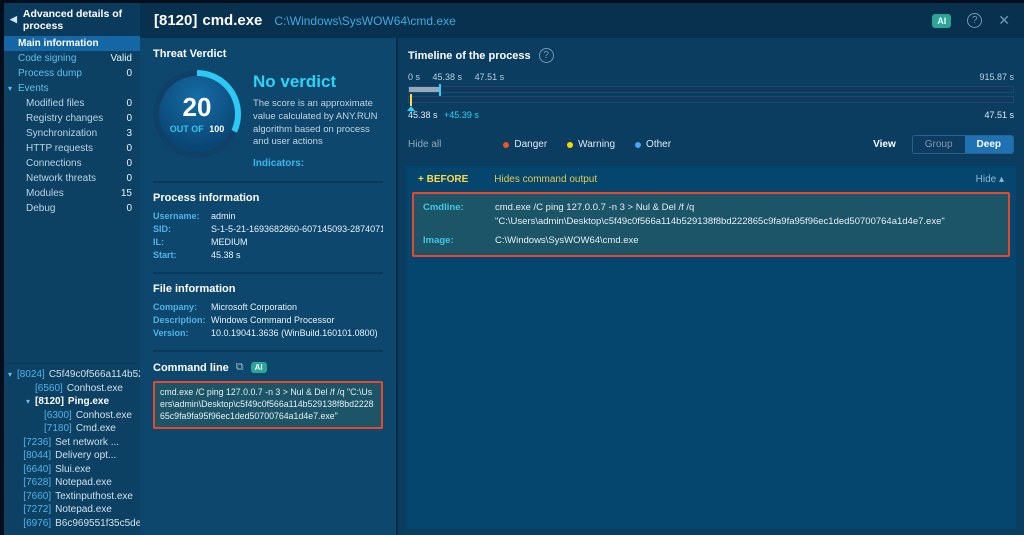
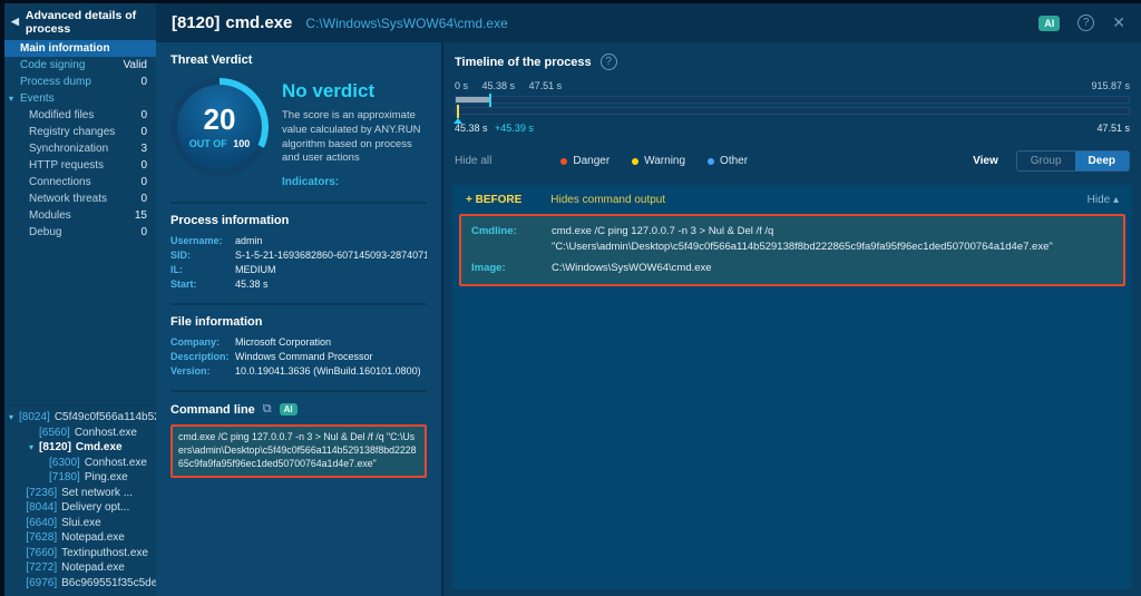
  ◀
  Advanced details of process
  Main information
  Code signing
  Valid
  Process dump
  0
  ▾
  Events
  Modified files
  0
  Registry changes
  0
  Synchronization
  3
  HTTP requests
  0
  Connections
  0
  Network threats
  0
  Modules
  15
  Debug
  0
  ▾
  [8024]
  [6560]
  Conhost.exe
  ▾
  [8120]
- Ping.exe
+ Cmd.exe
  [6300]
  Conhost.exe
  [7180]
- Cmd.exe
+ Ping.exe
  [7236]
  Set network ...
  [8044]
  Delivery opt...
  [6640]
  Slui.exe
  [7628]
  Notepad.exe
  [7660]
  Textinputhost.exe
  [7272]
  Notepad.exe
  [6976]
  [8120]
  cmd.exe
  C:\Windows\SysWOW64\cmd.exe
  AI
  ?
  ✕
  Threat Verdict
  20
  OUT OF 100
  No verdict
  The score is an approximate value calculated by ANY.RUN algorithm based on process and user actions
  Indicators:
  Process information
  Username:
  admin
  SID:
  S-1-5-21-1693682860-607145093-2874071
  IL:
  MEDIUM
  Start:
  45.38 s
  File information
  Company:
  Microsoft Corporation
  Description:
  Windows Command Processor
  Version:
  10.0.19041.3636 (WinBuild.160101.0800)
  Command line
  ⧉
  AI
  cmd.exe /C ping 127.0.0.7 -n 3 > Nul & Del /f /q "C:\Users\admin\Desktop\c5f49c0f566a114b529138f8bd222865c9fa9fa95f96ec1ded50700764a1d4e7.exe"
  Timeline of the process
  ?
  0 s 45.38 s 47.51 s
  915.87 s
  45.38 s +45.39 s
  47.51 s
  Hide all
  Danger
  Warning
  Other
  View
  Group
  Deep
  + BEFORE
  Hides command output
  Hide ▴
  Cmdline:
  cmd.exe /C ping 127.0.0.7 -n 3 > Nul & Del /f /q
  "C:\Users\admin\Desktop\c5f49c0f566a114b529138f8bd222865c9fa9fa95f96ec1ded50700764a1d4e7.exe"
  Image:
  C:\Windows\SysWOW64\cmd.exe
